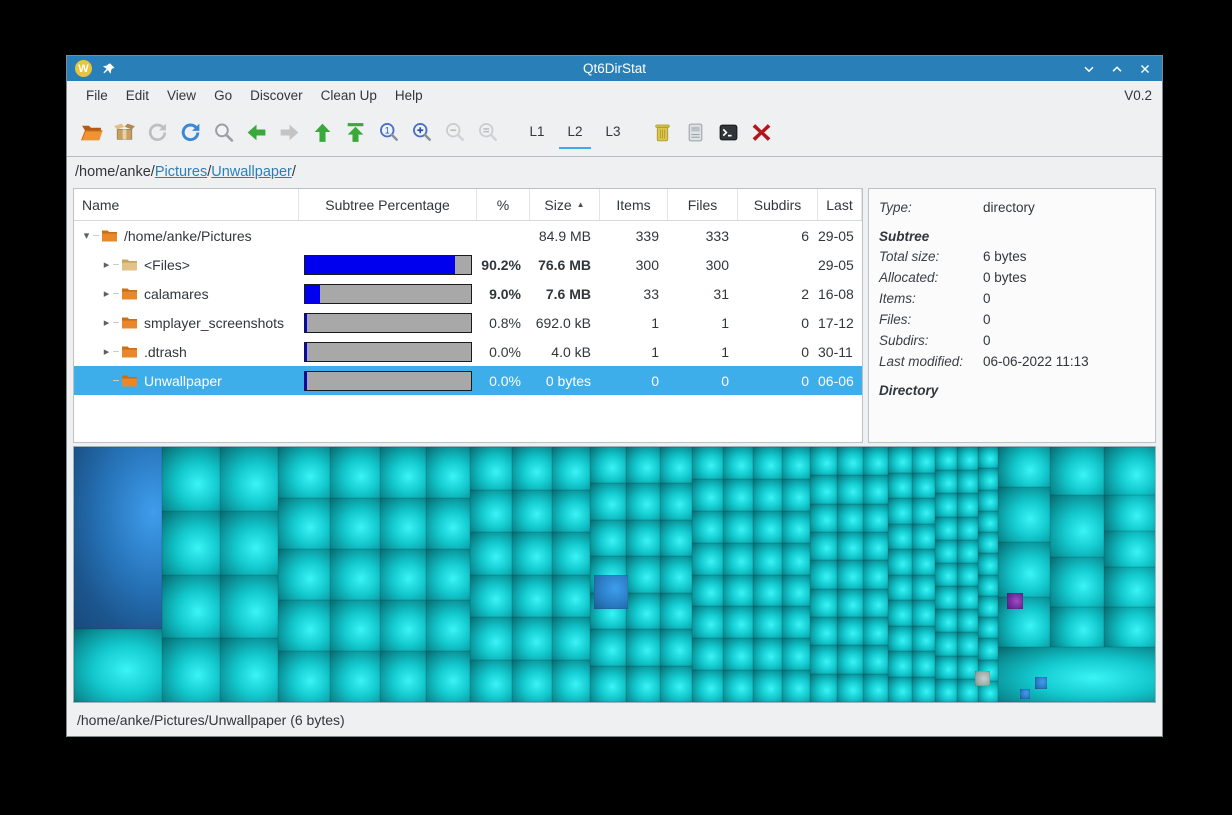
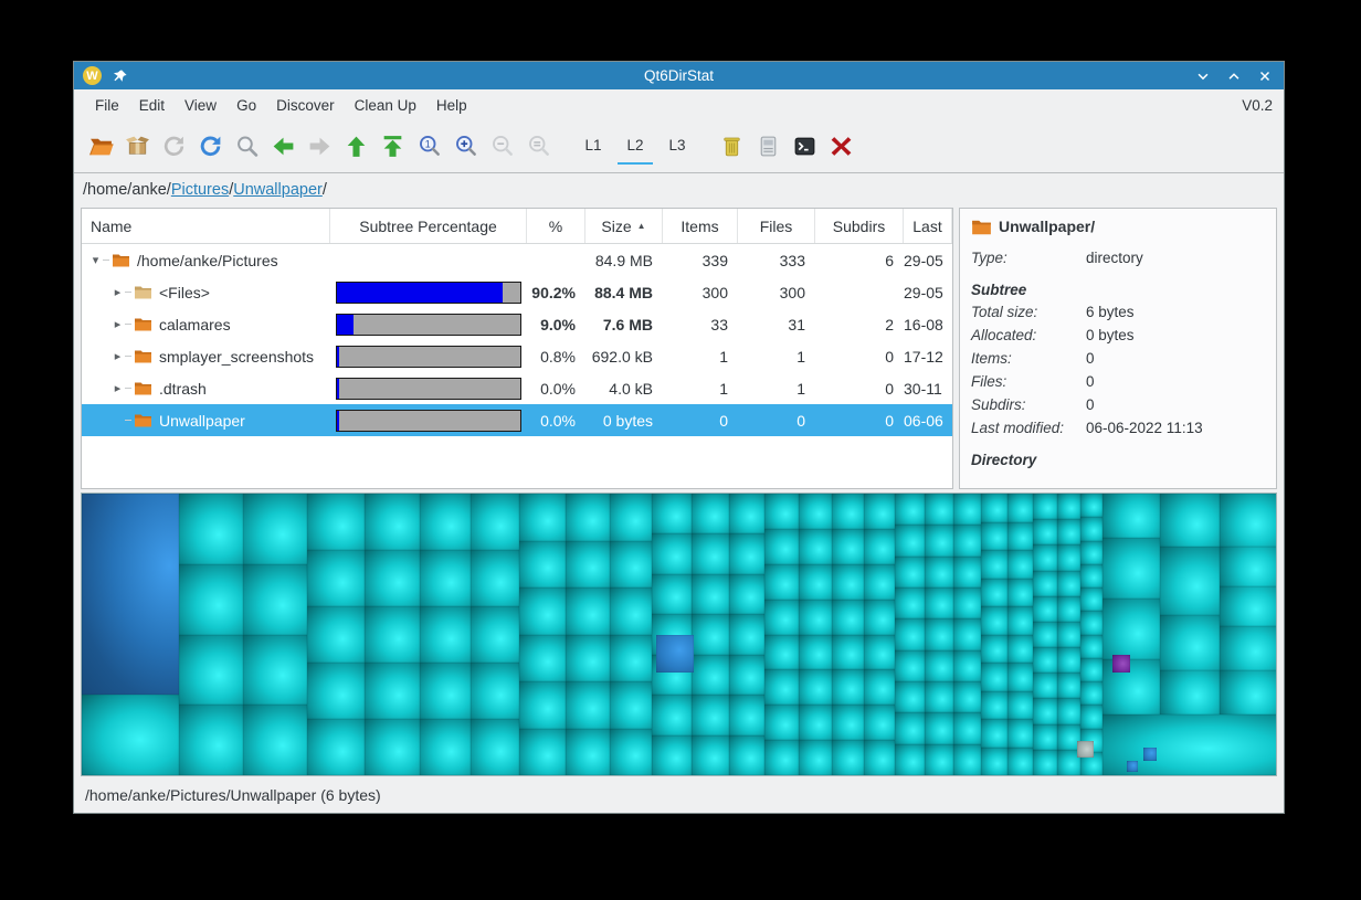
  W
  Qt6DirStat
  File
  Edit
  View
  Go
  Discover
  Clean Up
  Help
  V0.2
  1
  L1
  L2
  L3
  /home/anke/
  Pictures
  /
  Unwallpaper
  /
  Name
  Subtree Percentage
  %
  Size
  ▲
  Items
  Files
  Subdirs
  Last
  ▾
  /home/anke/Pictures
  84.9 MB
  339
  333
  6
  29-05
  ▸
  <Files>
  90.2%
- 76.6 MB
+ 88.4 MB
  300
  300
  29-05
  ▸
  calamares
  9.0%
  7.6 MB
  33
  31
  2
  16-08
  ▸
  smplayer_screenshots
  0.8%
  692.0 kB
  1
  1
  0
  17-12
  ▸
  .dtrash
  0.0%
  4.0 kB
  1
  1
  0
  30-11
  Unwallpaper
  0.0%
  0 bytes
  0
  0
  0
  06-06
+ Unwallpaper/
  Type:
  directory
  Subtree
  Total size:
  6 bytes
  Allocated:
  0 bytes
  Items:
  0
  Files:
  0
  Subdirs:
  0
  Last modified:
  06-06-2022 11:13
  Directory
  /home/anke/Pictures/Unwallpaper (6 bytes)
